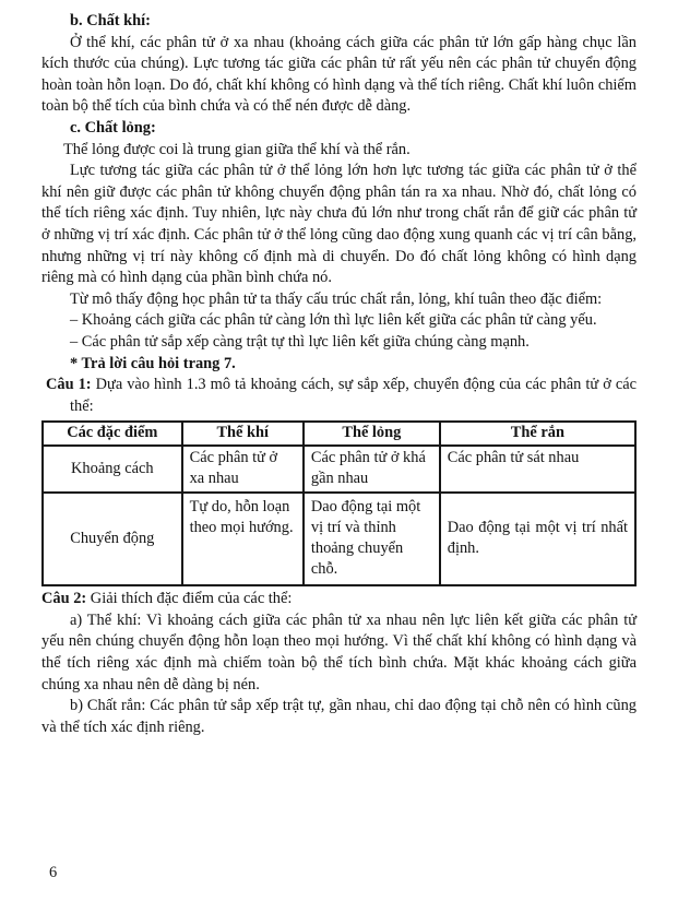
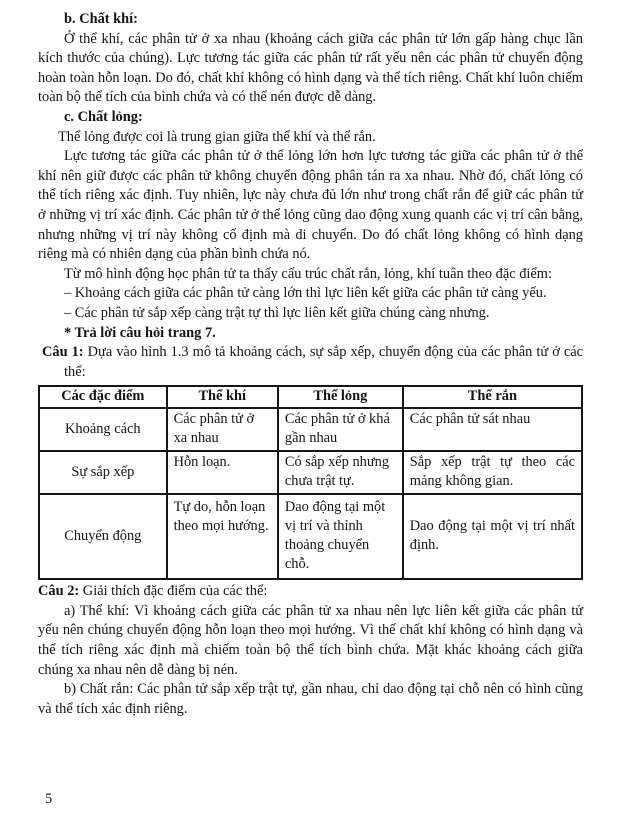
  b. Chất khí:
  Ở thể khí, các phân tử ở xa nhau (khoảng cách giữa các phân tử lớn gấp hàng chục lần kích thước của chúng). Lực tương tác giữa các phân tử rất yếu nên các phân tử chuyển động hoàn toàn hỗn loạn. Do đó, chất khí không có hình dạng và thể tích riêng. Chất khí luôn chiếm toàn bộ thể tích của bình chứa và có thể nén được dễ dàng.
  c. Chất lỏng:
  Thể lỏng được coi là trung gian giữa thể khí và thể rắn.
- Lực tương tác giữa các phân tử ở thể lỏng lớn hơn lực tương tác giữa các phân tử ở thể khí nên giữ được các phân tử không chuyển động phân tán ra xa nhau. Nhờ đó, chất lỏng có thể tích riêng xác định. Tuy nhiên, lực này chưa đủ lớn như trong chất rắn để giữ các phân tử ở những vị trí xác định. Các phân tử ở thể lỏng cũng dao động xung quanh các vị trí cân bằng, nhưng những vị trí này không cố định mà di chuyển. Do đó chất lỏng không có hình dạng riêng mà có hình dạng của phần bình chứa nó.
+ Lực tương tác giữa các phân tử ở thể lỏng lớn hơn lực tương tác giữa các phân tử ở thể khí nên giữ được các phân tử không chuyển động phân tán ra xa nhau. Nhờ đó, chất lỏng có thể tích riêng xác định. Tuy nhiên, lực này chưa đủ lớn như trong chất rắn để giữ các phân tử ở những vị trí xác định. Các phân tử ở thể lỏng cũng dao động xung quanh các vị trí cân bằng, nhưng những vị trí này không cố định mà di chuyển. Do đó chất lỏng không có hình dạng riêng mà có nhiên dạng của phần bình chứa nó.
- Từ mô thấy động học phân tử ta thấy cấu trúc chất rắn, lỏng, khí tuân theo đặc điểm:
+ Từ mô hình động học phân tử ta thấy cấu trúc chất rắn, lỏng, khí tuân theo đặc điểm:
  – Khoảng cách giữa các phân tử càng lớn thì lực liên kết giữa các phân tử càng yếu.
- – Các phân tử sắp xếp càng trật tự thì lực liên kết giữa chúng càng mạnh.
+ – Các phân tử sắp xếp càng trật tự thì lực liên kết giữa chúng càng nhưng.
  * Trả lời câu hỏi trang 7.
  Câu 1: Dựa vào hình 1.3 mô tả khoảng cách, sự sắp xếp, chuyển động của các phân tử ở các thể:
  Các đặc điểm	Thể khí	Thể lỏng	Thể rắn
  Khoảng cách	Các phân tử ở xa nhau	Các phân tử ở khá gần nhau	Các phân tử sát nhau
+ Sự sắp xếp	Hỗn loạn.	Có sắp xếp nhưng chưa trật tự.	Sắp xếp trật tự theo các mảng không gian.
  Chuyển động	Tự do, hỗn loạn theo mọi hướng.	Dao động tại một vị trí và thỉnh thoảng chuyển chỗ.	Dao động tại một vị trí nhất định.
  Câu 2: Giải thích đặc điểm của các thể:
  a) Thể khí: Vì khoảng cách giữa các phân tử xa nhau nên lực liên kết giữa các phân tử yếu nên chúng chuyển động hỗn loạn theo mọi hướng. Vì thế chất khí không có hình dạng và thể tích riêng xác định mà chiếm toàn bộ thể tích bình chứa. Mặt khác khoảng cách giữa chúng xa nhau nên dễ dàng bị nén.
  b) Chất rắn: Các phân tử sắp xếp trật tự, gần nhau, chỉ dao động tại chỗ nên có hình cũng và thể tích xác định riêng.
- 6
+ 5
